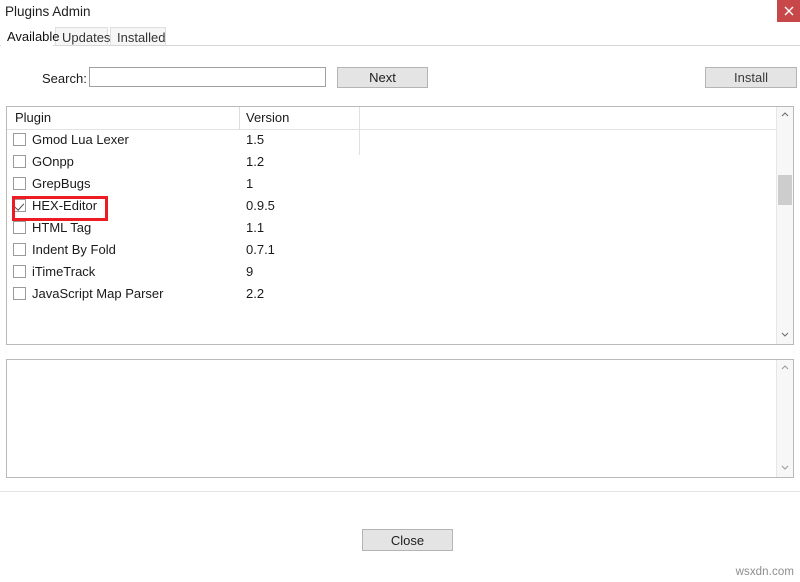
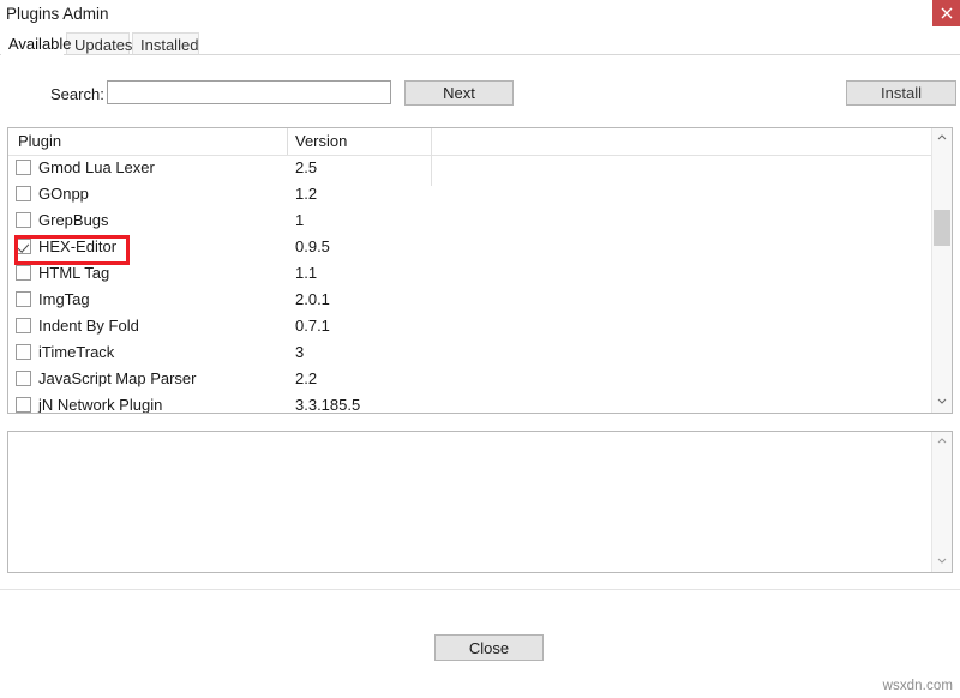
  Plugins Admin
  Updates
  Installed
  Available
  Search:
  Next
  Install
  Plugin
  Version
  Gmod Lua Lexer
- 1.5
+ 2.5
  GOnpp
  1.2
  GrepBugs
  1
  HEX-Editor
  0.9.5
  HTML Tag
  1.1
+ ImgTag
+ 2.0.1
  Indent By Fold
  0.7.1
  iTimeTrack
- 9
+ 3
  JavaScript Map Parser
  2.2
+ jN Network Plugin
+ 3.3.185.5
  Close
  wsxdn.com
